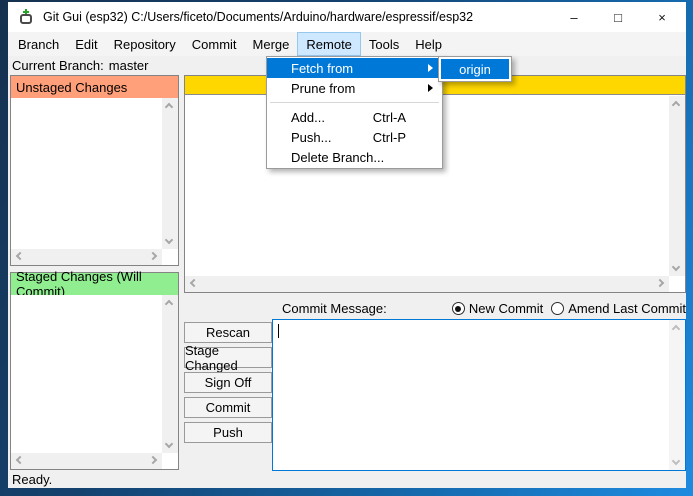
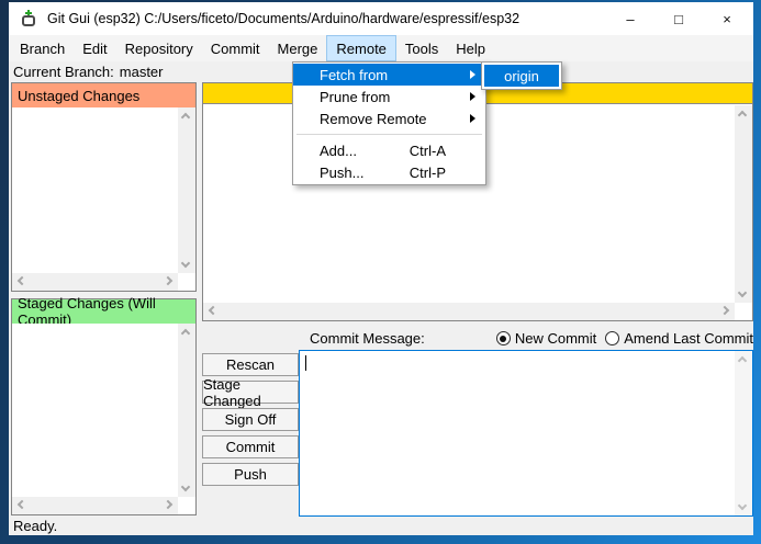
  Git Gui (esp32) C:/Users/ficeto/Documents/Arduino/hardware/espressif/esp32
  –
  □
  ×
  Branch
  Edit
  Repository
  Commit
  Merge
  Remote
  Tools
  Help
  Current Branch:
  master
  Unstaged Changes
  Staged Changes (Will Commit)
  Commit Message:
  New Commit
  Amend Last Commit
  Rescan
  Stage Changed
  Sign Off
  Commit
  Push
  Ready.
  Fetch from
  Prune from
+ Remove Remote
  Add...
  Ctrl-A
  Push...
  Ctrl-P
- Delete Branch...
  origin
